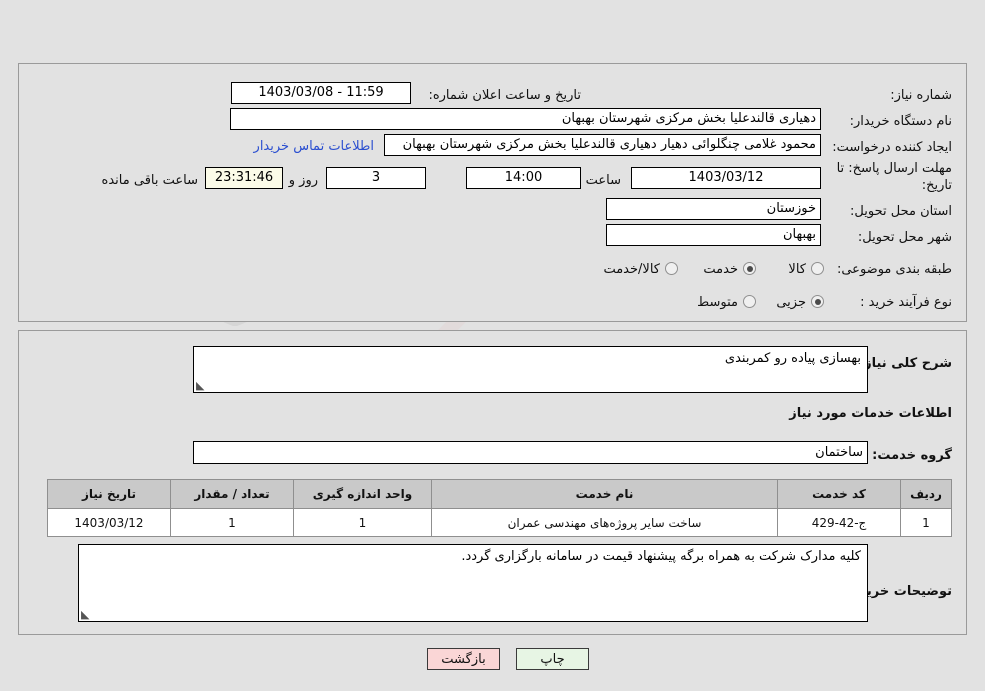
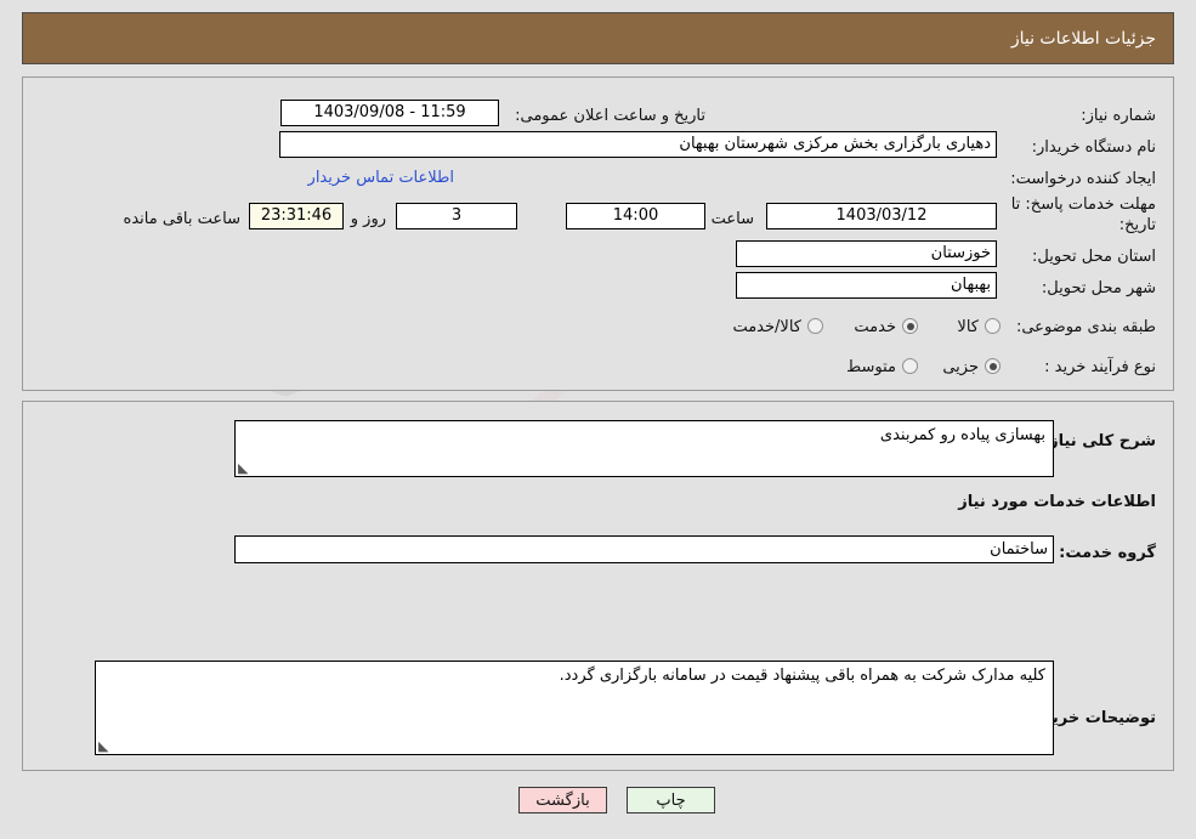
+ جزئیات اطلاعات نیاز
  شماره نیاز:
- تاریخ و ساعت اعلان شماره:
+ تاریخ و ساعت اعلان عمومی:
- 11:59 - 1403/03/08
+ 11:59 - 1403/09/08
  نام دستگاه خریدار:
- دهیاری قالندعلیا بخش مرکزی شهرستان بهبهان
+ دهیاری بارگزاری بخش مرکزی شهرستان بهبهان
  ایجاد کننده درخواست:
- محمود غلامی چنگلوائی دهیار دهیاری قالندعلیا بخش مرکزی شهرستان بهبهان
  اطلاعات تماس خریدار
- مهلت ارسال پاسخ: تا تاریخ:
+ مهلت خدمات پاسخ: تا تاریخ:
  1403/03/12
  ساعت
  14:00
  3
  روز و
  23:31:46
  ساعت باقی مانده
  استان محل تحویل:
  خوزستان
  شهر محل تحویل:
  بهبهان
  طبقه بندی موضوعی:
  کالا
  خدمت
  کالا/خدمت
  نوع فرآیند خرید :
  جزیی
  متوسط
  شرح کلی نیا
  بهسازی پیاده رو کمربندی
  اطلاعات خدمات مورد نیاز
  گروه خدمت:
  ساختمان
- ردیف	کد خدمت	نام خدمت	واحد اندازه گیری	تعداد / مقدار	تاریخ نیاز
- 1	ج-42-429	ساخت سایر پروژه‌های مهندسی عمران	1	1	1403/03/12
  توضیحات خری
- کلیه مدارک شرکت به همراه برگه پیشنهاد قیمت در سامانه بارگزاری گردد.
+ کلیه مدارک شرکت به همراه باقی پیشنهاد قیمت در سامانه بارگزاری گردد.
  چاپ
  بازگشت
